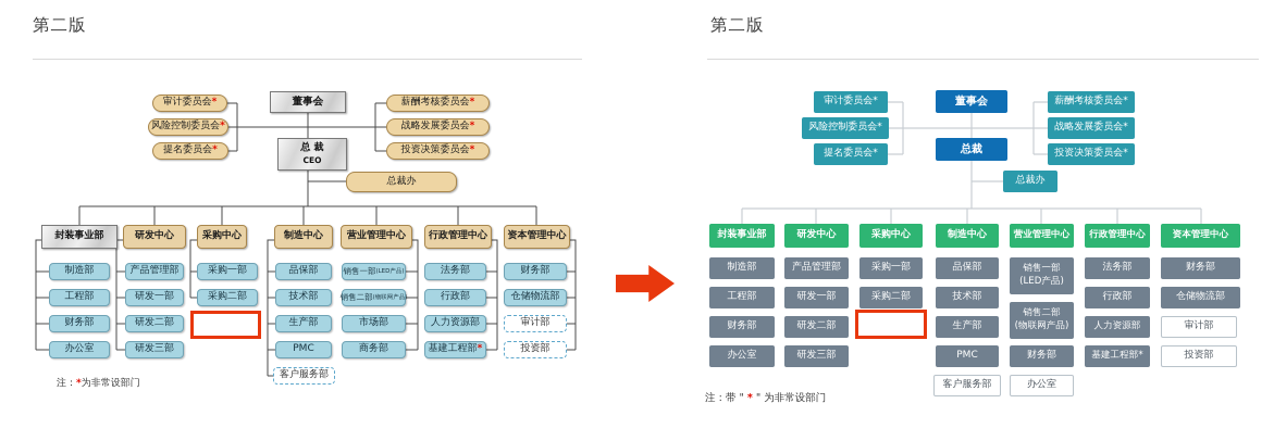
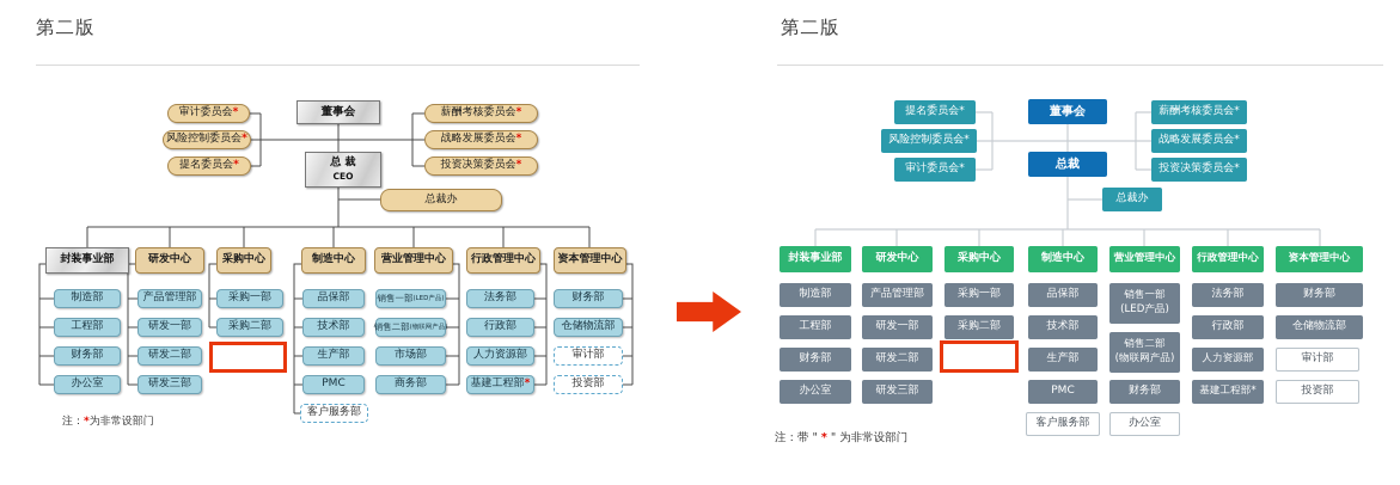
  第二版
  审计委员会
  *
  风险控制委员会
  *
  提名委员会
  *
  董事会
  总 裁
  CEO
  薪酬考核委员会
  *
  战略发展委员会
  *
  投资决策委员会
  *
  总裁办
  封装事业部
  研发中心
  采购中心
  制造中心
  营业管理中心
  行政管理中心
  资本管理中心
  制造部
  工程部
  财务部
  办公室
  产品管理部
  研发一部
  研发二部
  研发三部
  采购一部
  采购二部
  品保部
  技术部
  生产部
  PMC
  客户服务部
  销售一部
  销售二部
  市场部
  商务部
  法务部
  行政部
  人力资源部
  基建工程部
  *
  财务部
  仓储物流部
  审计部
  投资部
  注：*为非常设部门
  第二版
- 审计委员会*
+ 提名委员会*
  风险控制委员会*
- 提名委员会*
+ 审计委员会*
  董事会
  总裁
  薪酬考核委员会*
  战略发展委员会*
  投资决策委员会*
  总裁办
  封装事业部
  研发中心
  采购中心
  制造中心
  营业管理中心
  行政管理中心
  资本管理中心
  制造部
  工程部
  财务部
  办公室
  产品管理部
  研发一部
  研发二部
  研发三部
  采购一部
  采购二部
  品保部
  技术部
  生产部
  PMC
  客户服务部
  销售一部
  (LED产品)
  销售二部
  (物联网产品)
  财务部
  办公室
  法务部
  行政部
  人力资源部
  基建工程部*
  财务部
  仓储物流部
  审计部
  投资部
  注：带 " * " 为非常设部门
